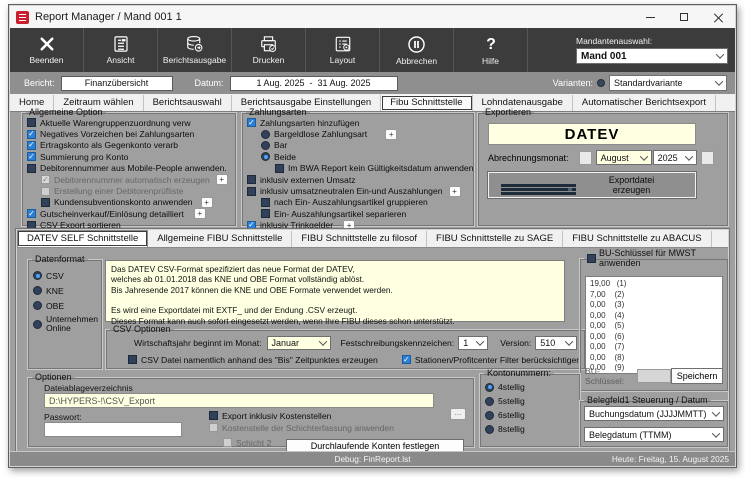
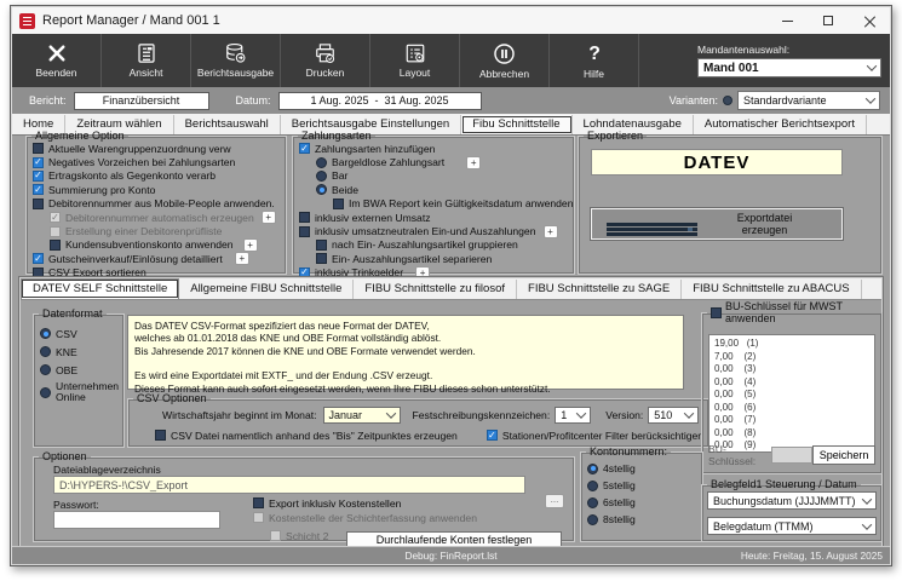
  Report Manager / Mand 001 1
  Beenden
  Ansicht
  Berichtsausgabe
  Drucken
  Layout
  Abbrechen
  ?
  Hilfe
  Mandantenauswahl:
  Mand 001
  Bericht:
  Finanzübersicht
  Datum:
  1 Aug. 2025 - 31 Aug. 2025
  Varianten:
  Standardvariante
  Home
  Zeitraum wählen
  Berichtsauswahl
  Berichtsausgabe Einstellungen
  Fibu Schnittstelle
  Lohndatenausgabe
  Automatischer Berichtsexport
  Allgemeine Option
  Aktuelle Warengruppenzuordnung verw
  Negatives Vorzeichen bei Zahlungsarten
  Ertragskonto als Gegenkonto verarb
  Summierung pro Konto
  Debitorennummer aus Mobile-People anwenden.
  Debitorennummer automatisch erzeugen
  Erstellung einer Debitorenprüfliste
  Kundensubventionskonto anwenden
  Gutscheinverkauf/Einlösung detailliert
  CSV Export sortieren
  Zahlungsarten
  Zahlungsarten hinzufügen
  Bargeldlose Zahlungsart
  Bar
  Beide
  Im BWA Report kein Gültigkeitsdatum anwenden
  inklusiv externen Umsatz
  inklusiv umsatzneutralen Ein-und Auszahlungen
  nach Ein- Auszahlungsartikel gruppieren
  Ein- Auszahlungsartikel separieren
  inklusiv Trinkgelder
  Exportieren
  DATEV
- Abrechnungsmonat:
- August
- 2025
  Exportdatei erzeugen
  DATEV SELF Schnittstelle
  Allgemeine FIBU Schnittstelle
  FIBU Schnittstelle zu filosof
  FIBU Schnittstelle zu SAGE
  FIBU Schnittstelle zu ABACUS
  Datenformat
  CSV
  KNE
  OBE
  Unternehmen Online
  Das DATEV CSV-Format spezifiziert das neue Format der DATEV,
  welches ab 01.01.2018 das KNE und OBE Format vollständig ablöst.
  Bis Jahresende 2017 können die KNE und OBE Formate verwendet werden.
  Es wird eine Exportdatei mit EXTF_ und der Endung .CSV erzeugt.
  Dieses Format kann auch sofort eingesetzt werden, wenn Ihre FIBU dieses schon unterstützt.
  CSV Optionen
  Wirtschaftsjahr beginnt im Monat:
  Januar
  Festschreibungskennzeichen:
  1
  Version:
  510
  CSV Datei namentlich anhand des "Bis" Zeitpunktes erzeugen
  Stationen/Profitcenter Filter berücksichtigen
  BU-Schlüssel für MWST anwenden
  19,00 (1)
  7,00 (2)
  0,00 (3)
  0,00 (4)
  0,00 (5)
  0,00 (6)
  0,00 (7)
  0,00 (8)
  0,00 (9)
  BU-Schlüssel:
  Speichern
  Optionen
  Dateiablageverzeichnis
  D:\HYPERS-!\CSV_Export
  Passwort:
  Export inklusiv Kostenstellen
  Kostenstelle der Schichterfassung anwenden
  Schicht 2
  Durchlaufende Konten festlegen
  Kontonummern:
  4stellig
  5stellig
  6stellig
  8stellig
  Belegfeld1 Steuerung / Datum
  Buchungsdatum (JJJJMMTT)
  Belegdatum (TTMM)
  Debug: FinReport.lst
  Heute: Freitag, 15. August 2025
